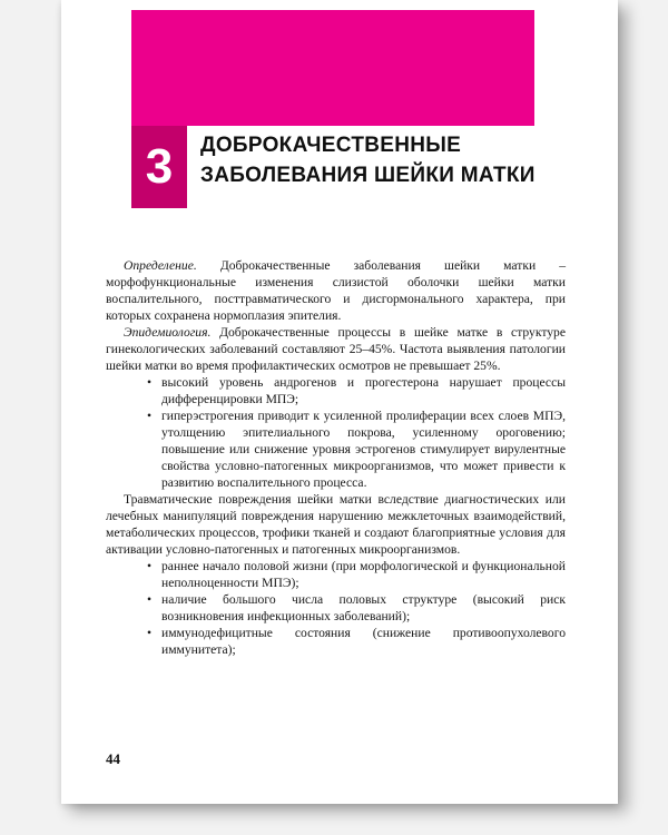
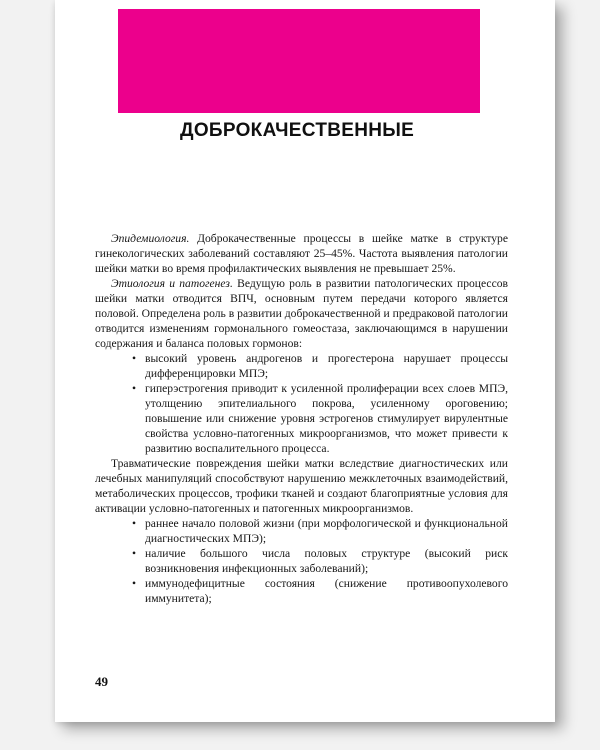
- 3
  ДОБРОКАЧЕСТВЕННЫЕ
- ЗАБОЛЕВАНИЯ ШЕЙКИ МАТКИ
- Определение. Доброкачественные заболевания шейки матки – морфофункциональные изменения слизистой оболочки шейки матки воспалительного, посттравматического и дисгормонального характера, при которых сохранена нормоплазия эпителия.
- Эпидемиология. Доброкачественные процессы в шейке матке в структуре гинекологических заболеваний составляют 25–45%. Частота выявления патологии шейки матки во время профилактических осмотров не превышает 25%.
+ Эпидемиология. Доброкачественные процессы в шейке матке в структуре гинекологических заболеваний составляют 25–45%. Частота выявления патологии шейки матки во время профилактических выявления не превышает 25%.
+ Этиология и патогенез. Ведущую роль в развитии патологических процессов шейки матки отводится ВПЧ, основным путем передачи которого является половой. Определена роль в развитии доброкачественной и предраковой патологии отводится изменениям гормонального гомеостаза, заключающимся в нарушении содержания и баланса половых гормонов:
  •
  высокий уровень андрогенов и прогестерона нарушает процессы дифференцировки МПЭ;
  •
  гиперэстрогения приводит к усиленной пролиферации всех слоев МПЭ, утолщению эпителиального покрова, усиленному ороговению; повышение или снижение уровня эстрогенов стимулирует вирулентные свойства условно-патогенных микроорганизмов, что может привести к развитию воспалительного процесса.
- Травматические повреждения шейки матки вследствие диагностических или лечебных манипуляций повреждения нарушению межклеточных взаимодействий, метаболических процессов, трофики тканей и создают благоприятные условия для активации условно-патогенных и патогенных микроорганизмов.
+ Травматические повреждения шейки матки вследствие диагностических или лечебных манипуляций способствуют нарушению межклеточных взаимодействий, метаболических процессов, трофики тканей и создают благоприятные условия для активации условно-патогенных и патогенных микроорганизмов.
  •
- раннее начало половой жизни (при морфологической и функциональной неполноценности МПЭ);
+ раннее начало половой жизни (при морфологической и функциональной диагностических МПЭ);
  •
  наличие большого числа половых структуре (высокий риск возникновения инфекционных заболеваний);
  •
  иммунодефицитные состояния (снижение противоопухолевого иммунитета);
- 44
+ 49
